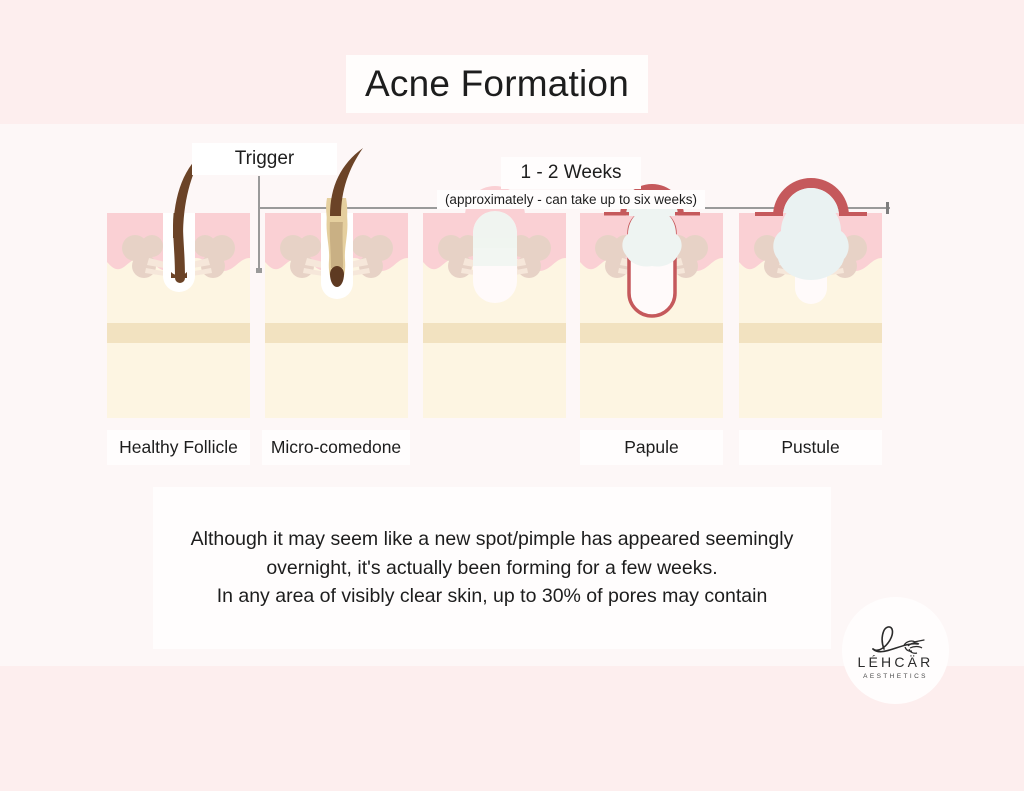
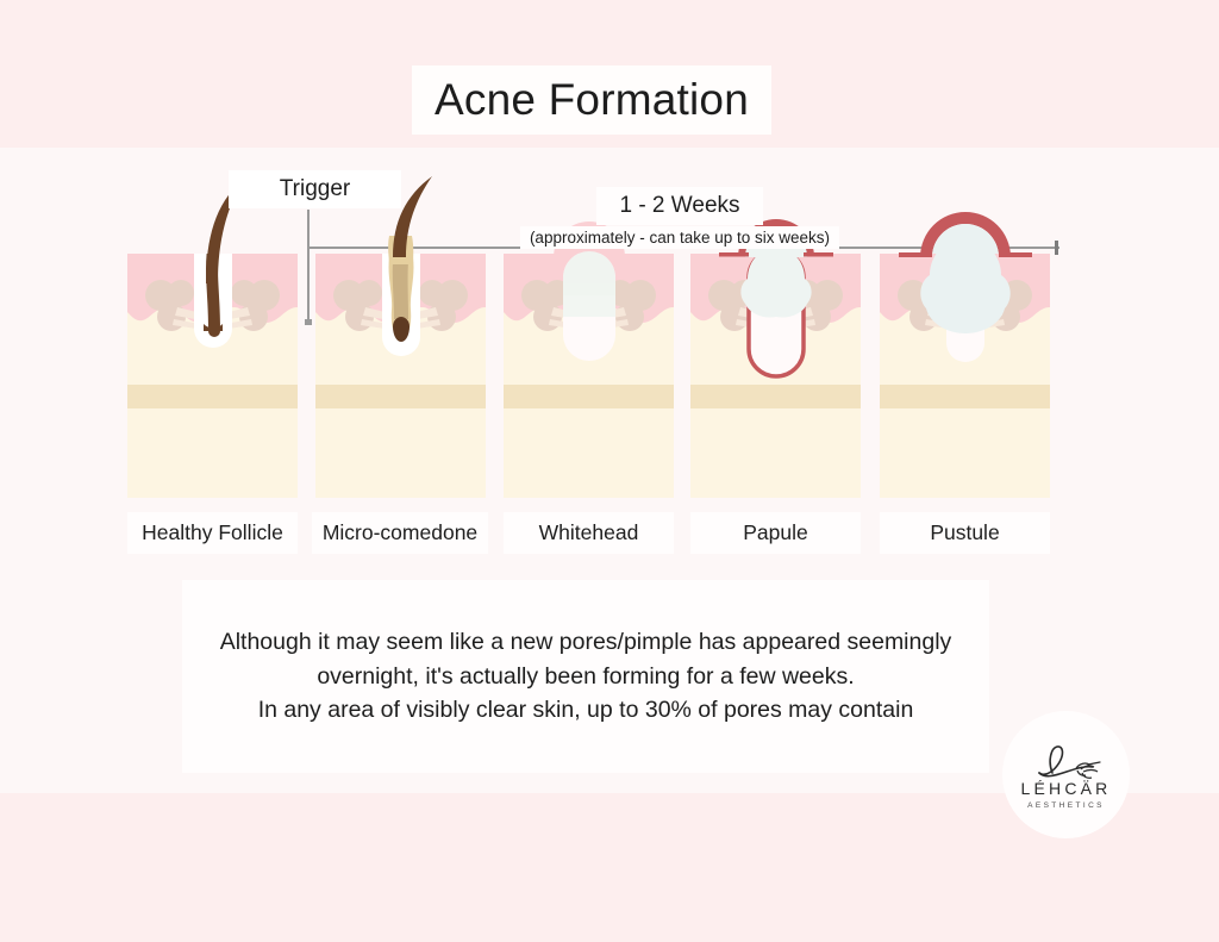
  Acne Formation
  Trigger
  1 - 2 Weeks
  (approximately - can take up to six weeks)
  Healthy Follicle
  Micro-comedone
+ Whitehead
  Papule
  Pustule
- Although it may seem like a new spot/pimple has appeared seemingly
+ Although it may seem like a new pores/pimple has appeared seemingly
  overnight, it's actually been forming for a few weeks.
  In any area of visibly clear skin, up to 30% of pores may contain
  LÉHCÄR
